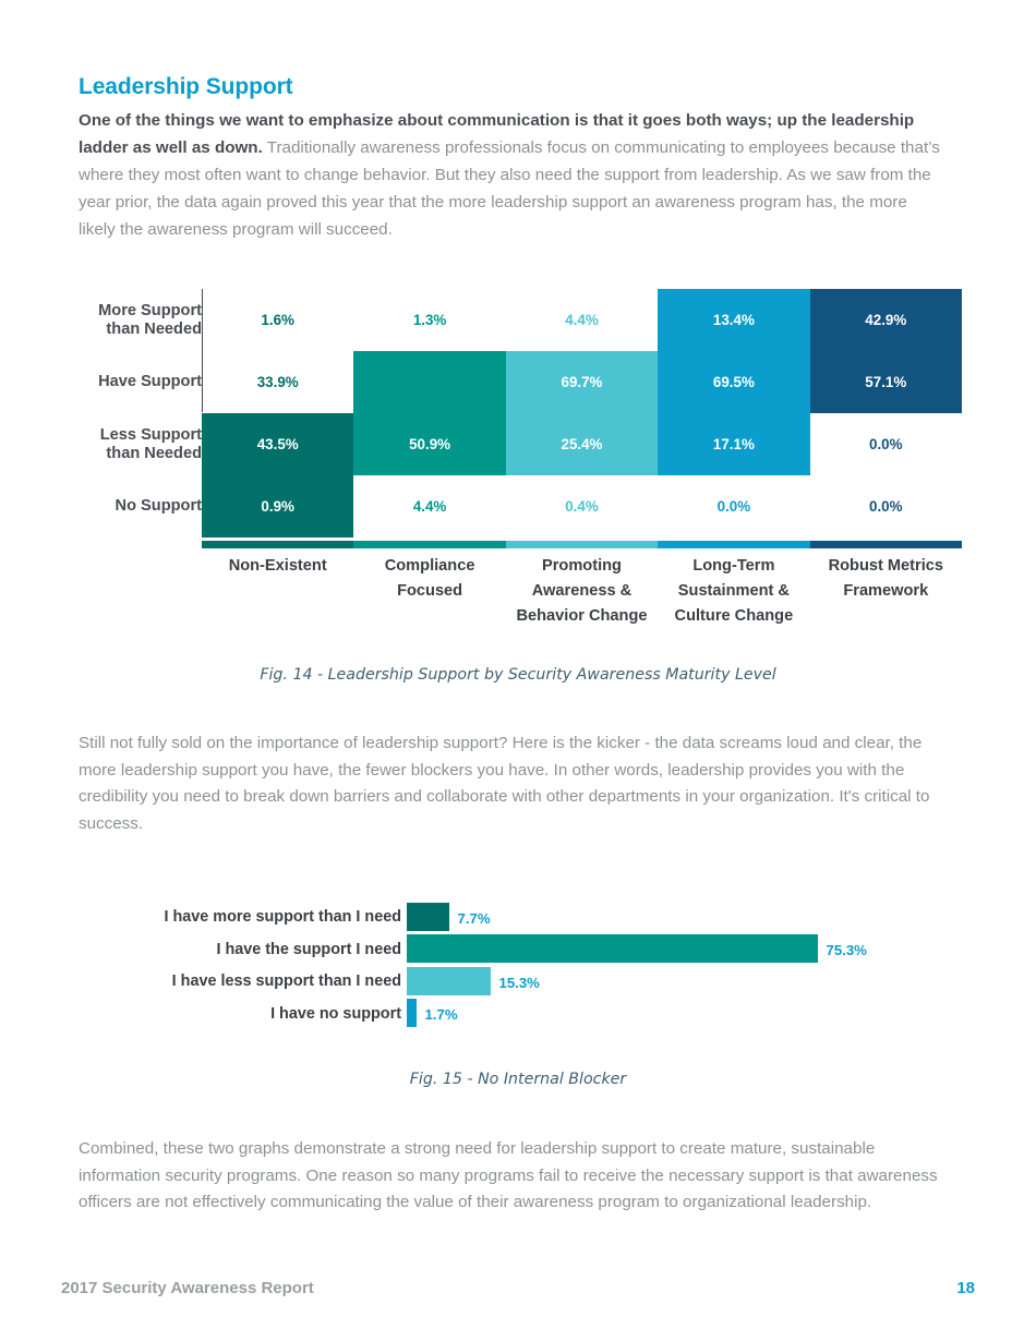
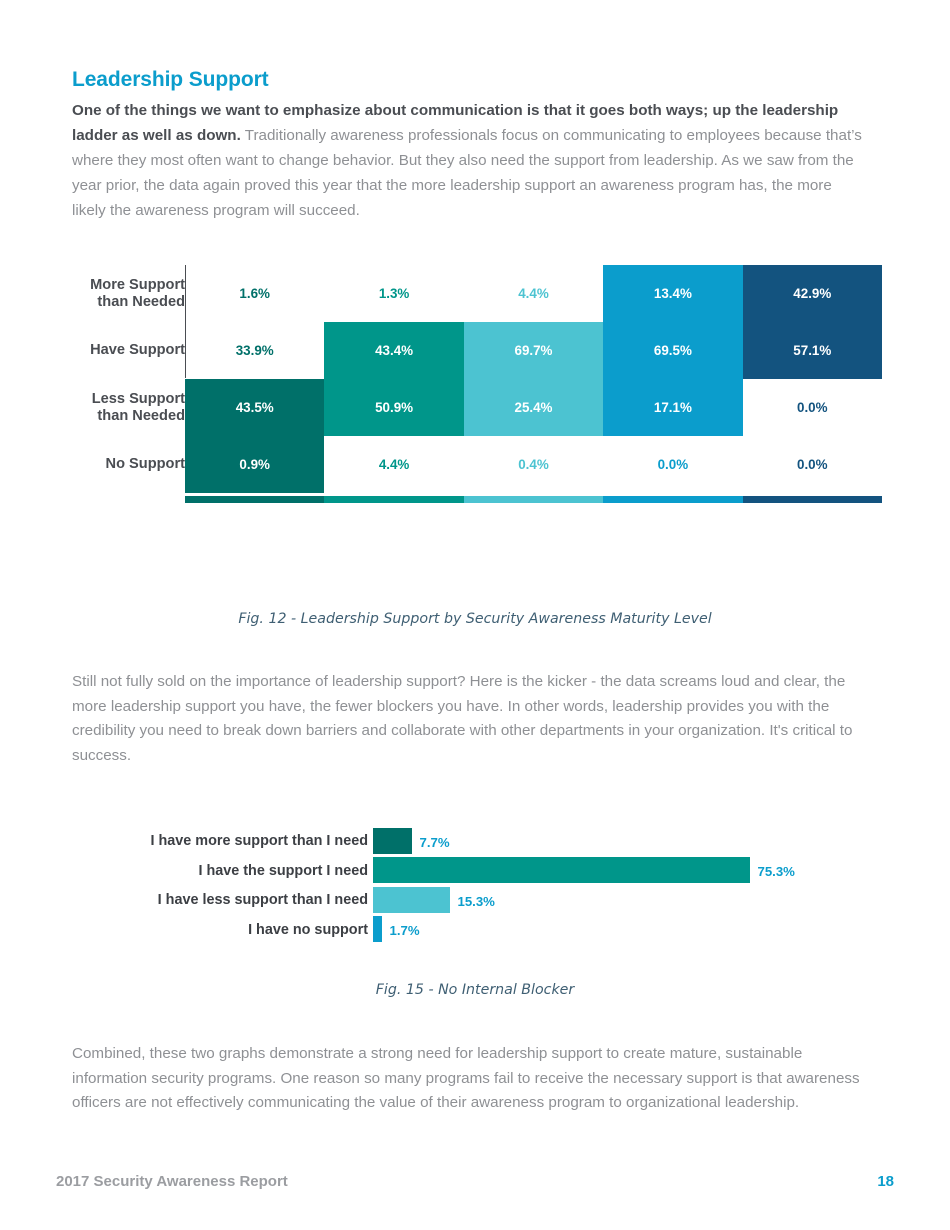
  Leadership Support
  One of the things we want to emphasize about communication is that it goes both ways; up the leadership ladder as well as down. Traditionally awareness professionals focus on communicating to employees because that’s where they most often want to change behavior. But they also need the support from leadership. As we saw from the year prior, the data again proved this year that the more leadership support an awareness program has, the more likely the awareness program will succeed.
  More Support
  than Needed
  Have Support
  Less Support
  than Needed
  No Support
  1.6%
  33.9%
  43.5%
  0.9%
  1.3%
+ 43.4%
  50.9%
  4.4%
  4.4%
  69.7%
  25.4%
  0.4%
  13.4%
  69.5%
  17.1%
  0.0%
  42.9%
  57.1%
  0.0%
  0.0%
- Non-Existent
- Compliance
- Focused
- Promoting
- Awareness &
- Behavior Change
- Long-Term
- Sustainment &
- Culture Change
- Robust Metrics
- Framework
- Fig. 14 - Leadership Support by Security Awareness Maturity Level
+ Fig. 12 - Leadership Support by Security Awareness Maturity Level
  Still not fully sold on the importance of leadership support? Here is the kicker - the data screams loud and clear, the more leadership support you have, the fewer blockers you have. In other words, leadership provides you with the credibility you need to break down barriers and collaborate with other departments in your organization. It's critical to success.
  I have more support than I need
  I have the support I need
  I have less support than I need
  I have no support
  7.7%
  75.3%
  15.3%
  1.7%
  Fig. 15 - No Internal Blocker
  Combined, these two graphs demonstrate a strong need for leadership support to create mature, sustainable information security programs. One reason so many programs fail to receive the necessary support is that awareness officers are not effectively communicating the value of their awareness program to organizational leadership.
  2017 Security Awareness Report
  18
